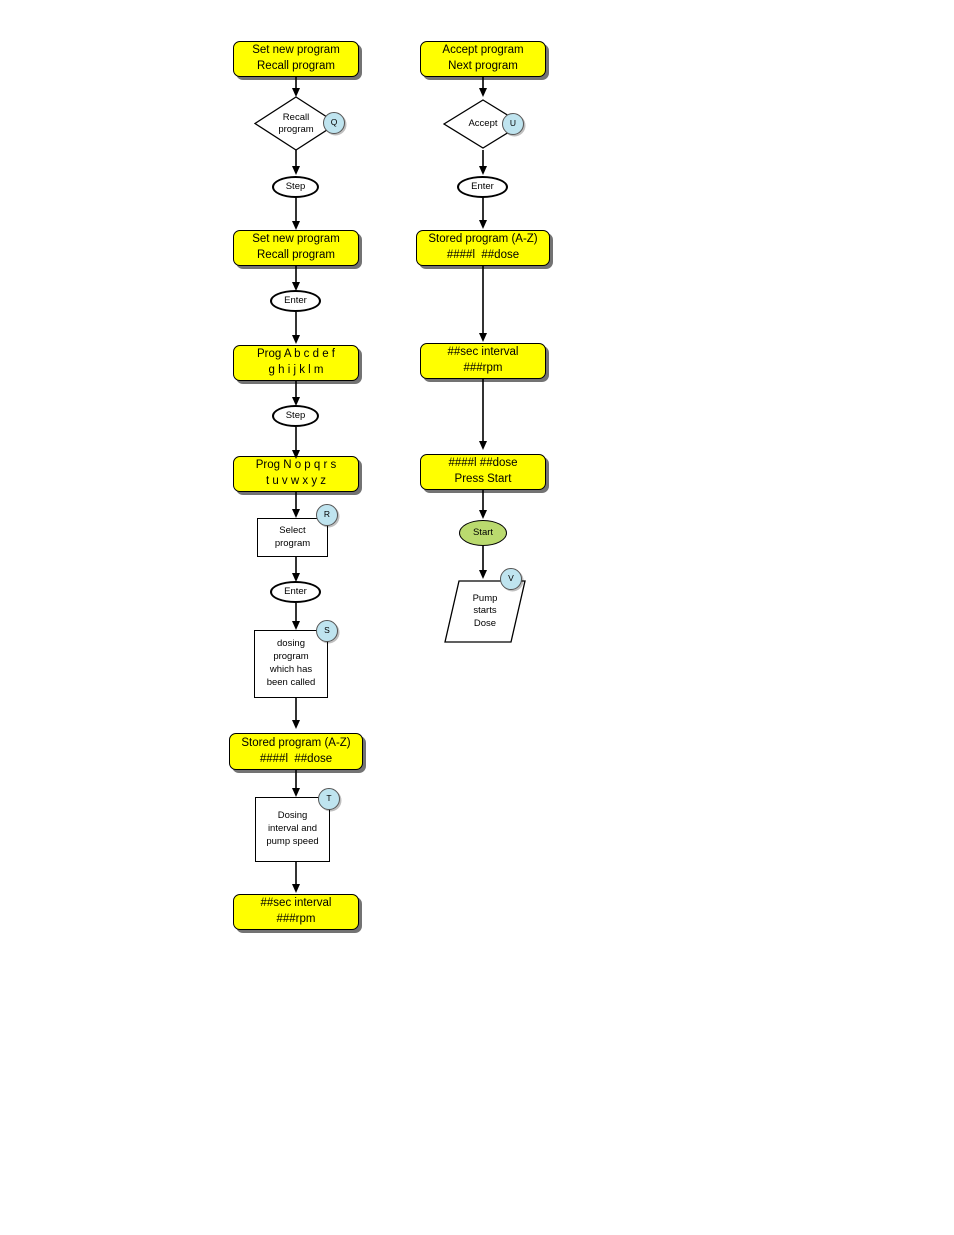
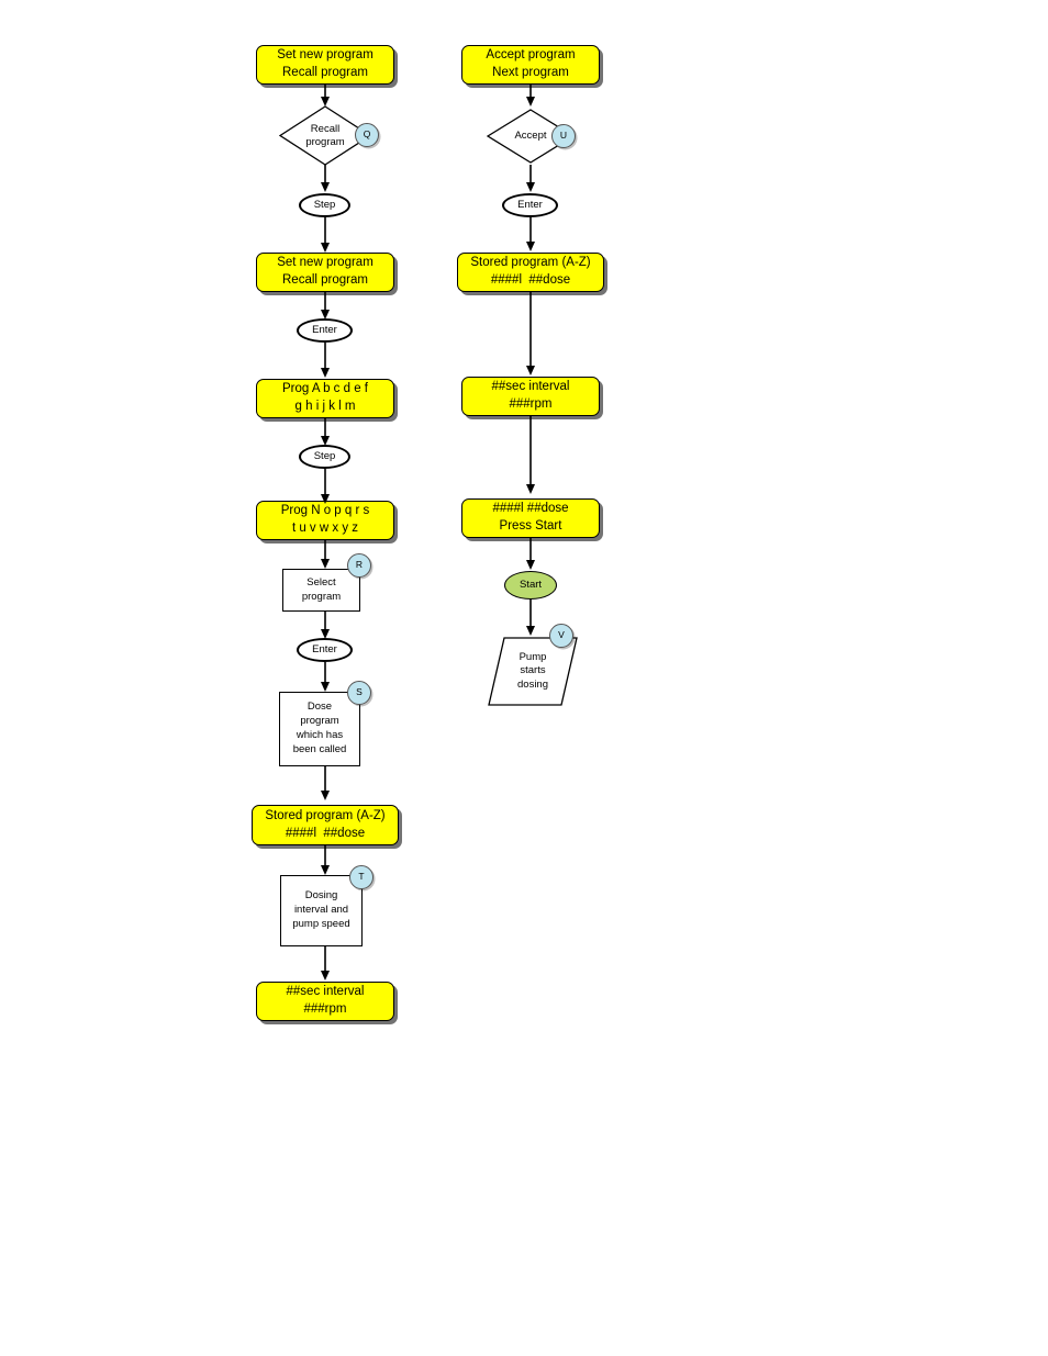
  Set new program
  Recall program
  Recall
  program
  Q
  Step
  Set new program
  Recall program
  Enter
  Prog A b c d e f
  g h i j k l m
  Step
  Prog N o p q r s
  t u v w x y z
  Select
  program
  R
  Enter
- dosing
+ Dose
  program
  which has
  been called
  S
  Stored program (A-Z)
  ####l ##dose
  Dosing
  interval and
  pump speed
  T
  ##sec interval
  ###rpm
  Accept program
  Next program
  Accept
  U
  Enter
  Stored program (A-Z)
  ####l ##dose
  ##sec interval
  ###rpm
  ####l ##dose
  Press Start
  Start
  Pump
  starts
- Dose
+ dosing
  V
